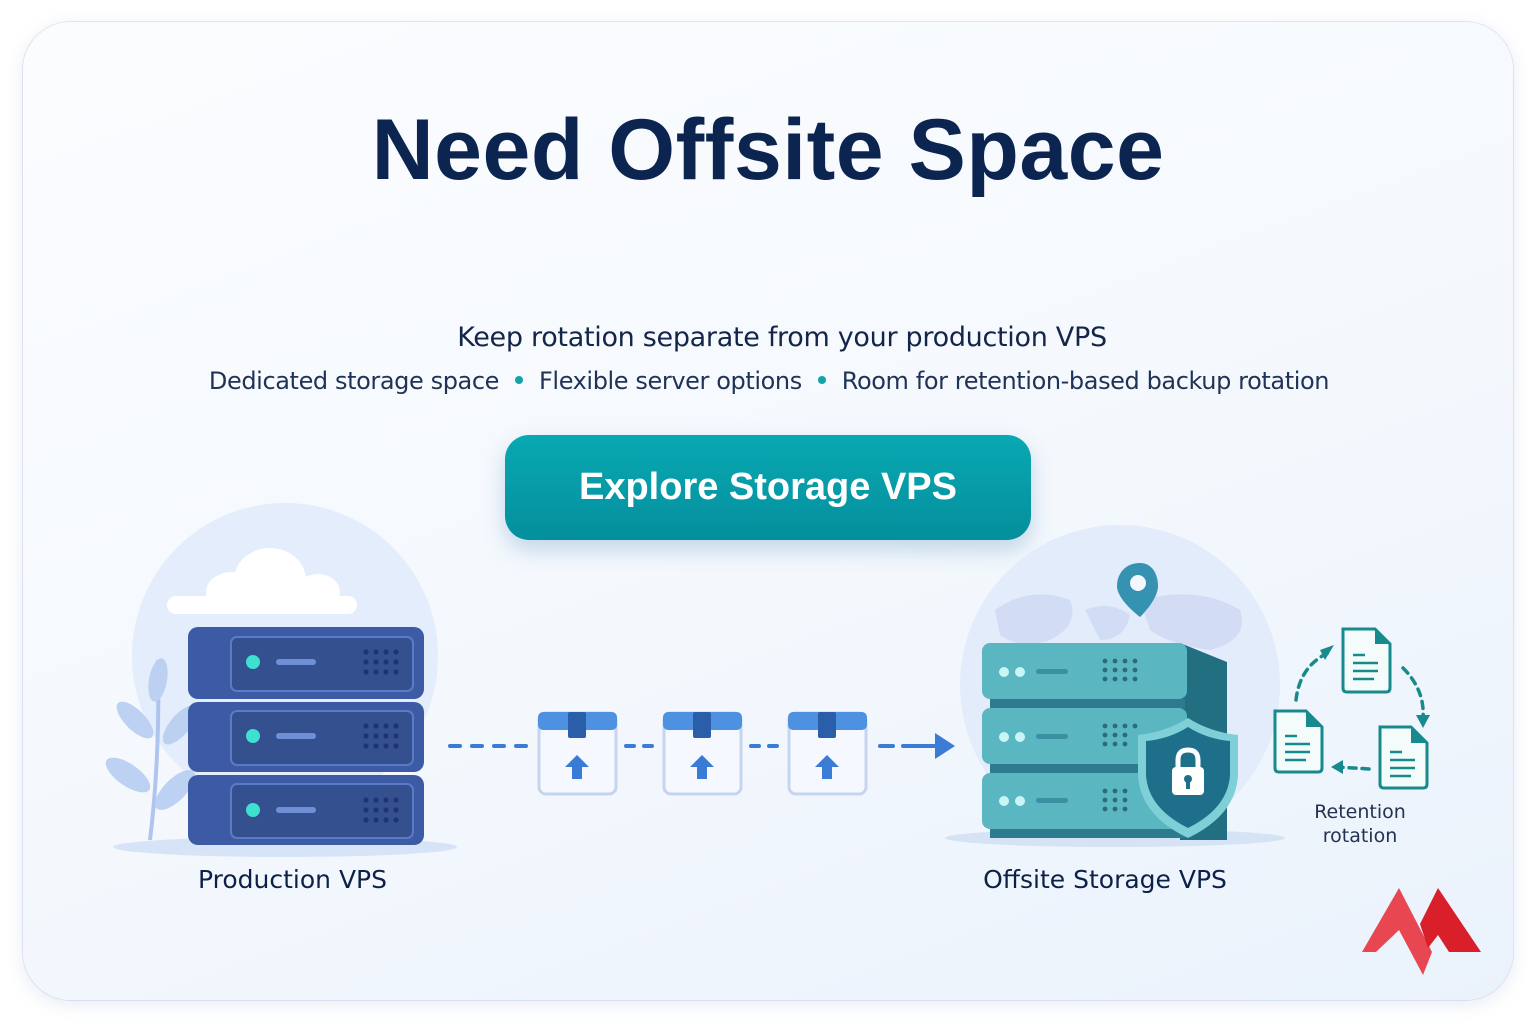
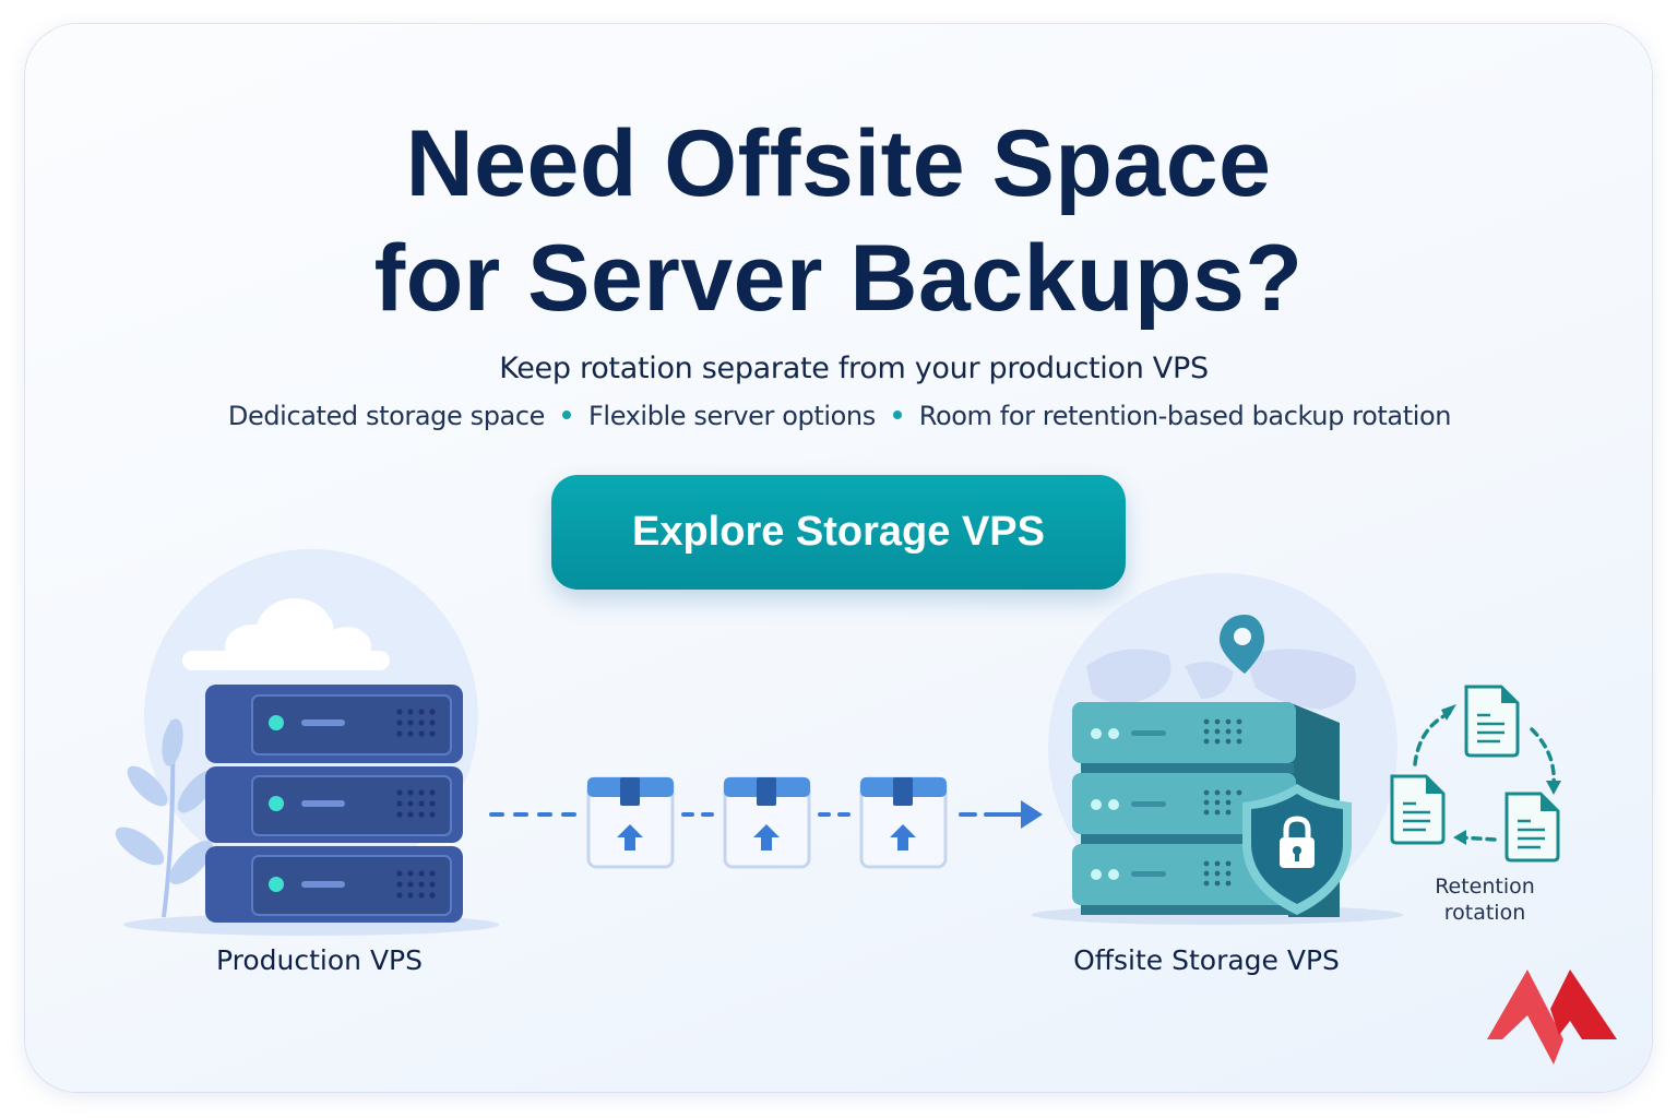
  Need Offsite Space
+ for Server Backups?
  Keep rotation separate from your production VPS
  Dedicated storage space Flexible server options Room for retention-based backup rotation
  Explore Storage VPS
  Production VPS
  Offsite Storage VPS
  Retention
  rotation
